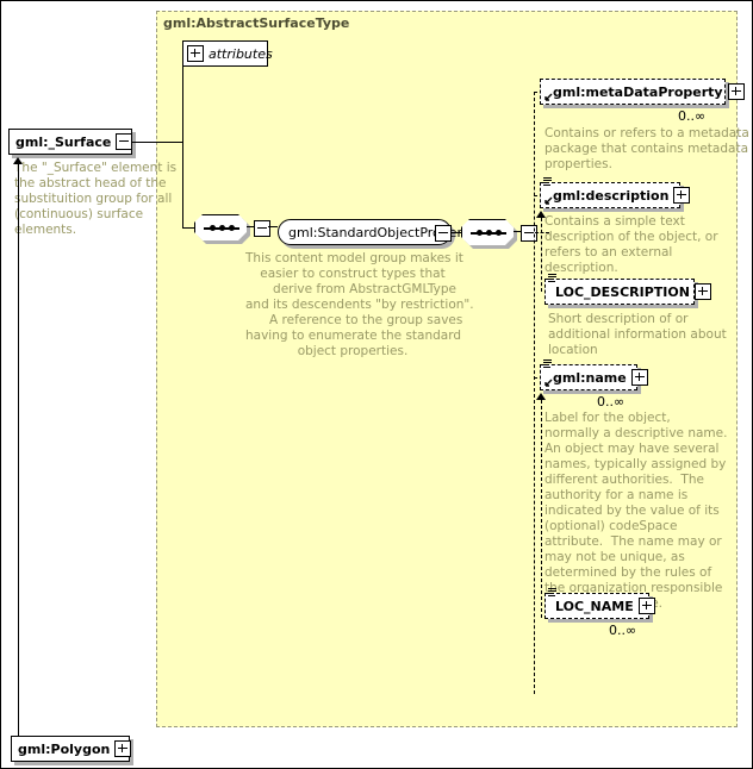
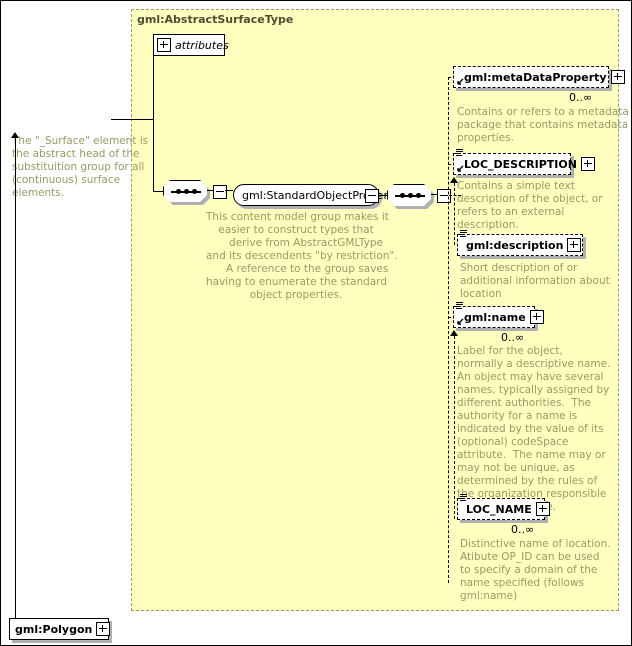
  gml:AbstractSurfaceType
- gml:_Surface
  he "_Surface" element is
  he abstract head of the
  ubstituition group for all
  continuous) surface
  lements.
  attributes
  gml:StandardObjectPr
  This content model group makes it
  easier to construct types that
  derive from AbstractGMLType
  and its descendents "by restriction".
  A reference to the group saves
  having to enumerate the standard
  object properties.
  gml:metaDataProperty
  0..∞
  Contains or refers to a metadata
  package that contains metadata
  properties.
- gml:description
+ LOC_DESCRIPTION
  Contains a simple text
  description of the object, or
  refers to an external
  description.
- LOC_DESCRIPTION
+ gml:description
  Short description of or
  additional information about
  location
  gml:name
  0..∞
  Label for the object,
  normally a descriptive name.
  An object may have several
  names, typically assigned by
  different authorities. The
  authority for a name is
  indicated by the value of its
  (optional) codeSpace
  attribute. The name may or
  may not be unique, as
  determined by the rules of
  e organization responsible
  LOC_NAME
  0..∞
+ Distinctive name of location.
+ Atibute OP_ID can be used
+ to specify a domain of the
+ name specified (follows
+ gml:name)
  gml:Polygon
